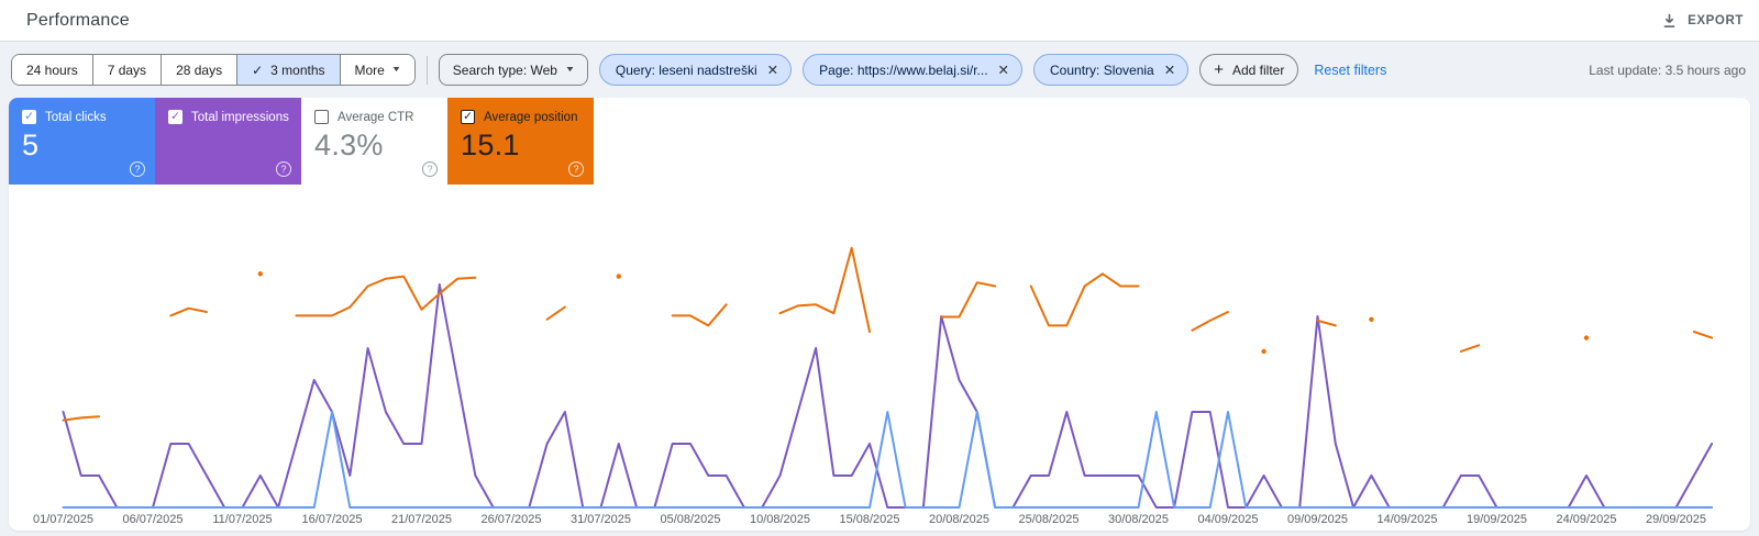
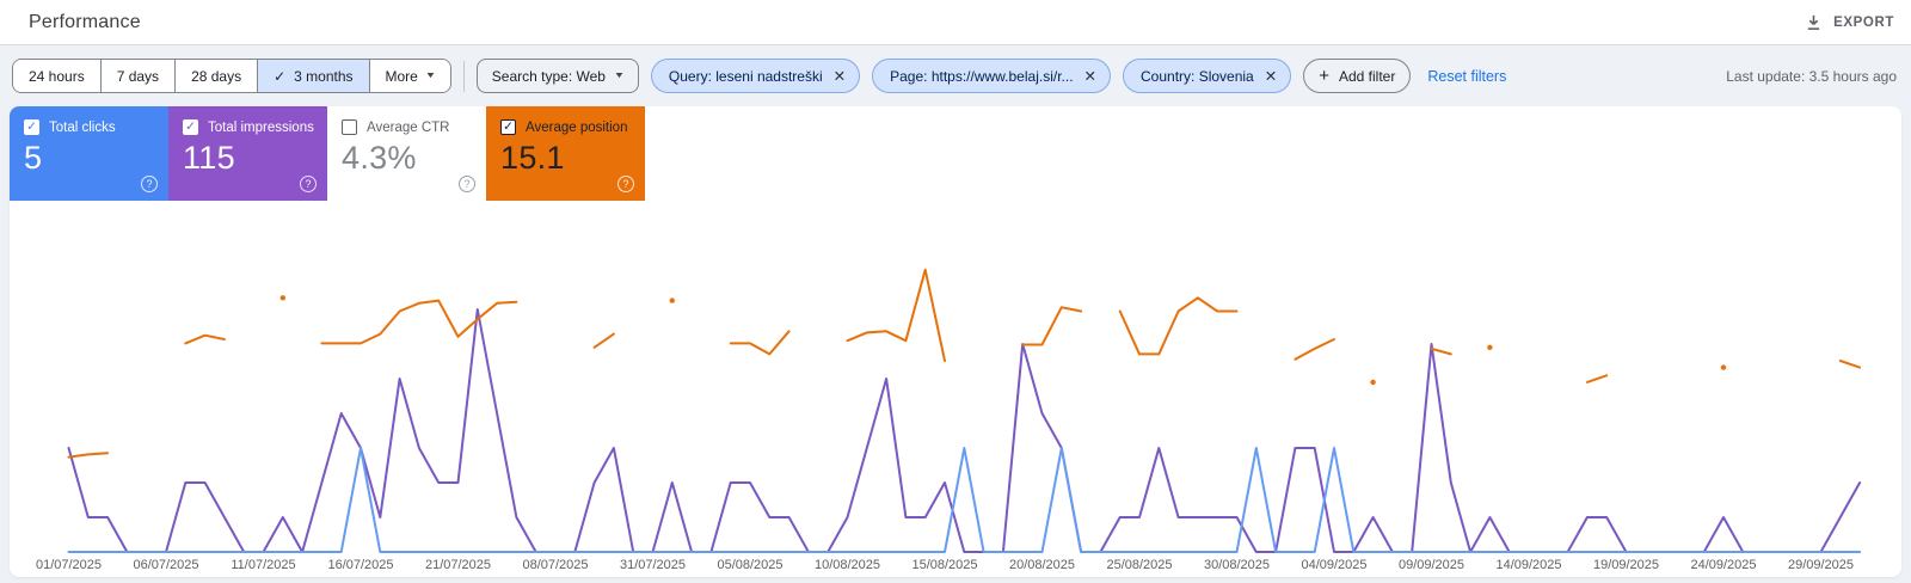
  Performance
  EXPORT
  24 hours
  7 days
  28 days
  ✓
  3 months
  More
  Search type: Web
  Query: leseni nadstreški
  ✕
  Page: https://www.belaj.si/r...
  ✕
  Country: Slovenia
  ✕
  +
  Add filter
  Reset filters
  Last update: 3.5 hours ago
  ✓
  Total clicks
  5
  ?
  ✓
  Total impressions
+ 115
  ?
  Average CTR
  4.3%
  ?
  ✓
  Average position
  15.1
  ?
  01/07/2025
  06/07/2025
  11/07/2025
  16/07/2025
  21/07/2025
- 26/07/2025
+ 08/07/2025
  31/07/2025
  05/08/2025
  10/08/2025
  15/08/2025
  20/08/2025
  25/08/2025
  30/08/2025
  04/09/2025
  09/09/2025
  14/09/2025
  19/09/2025
  24/09/2025
  29/09/2025
